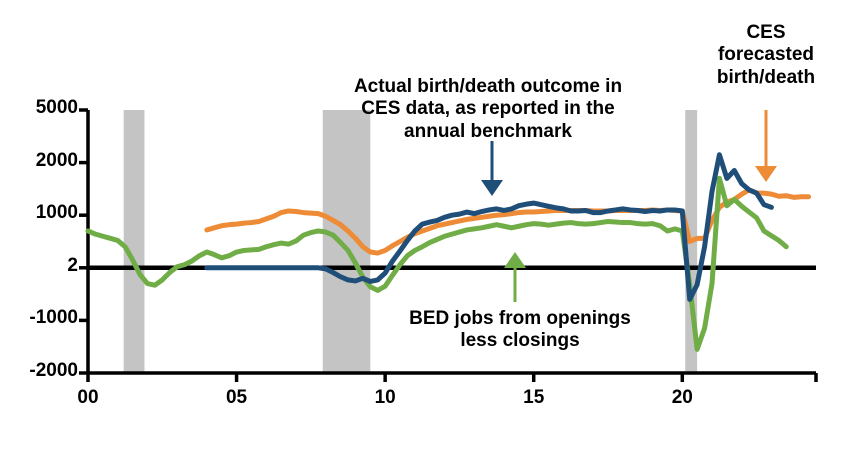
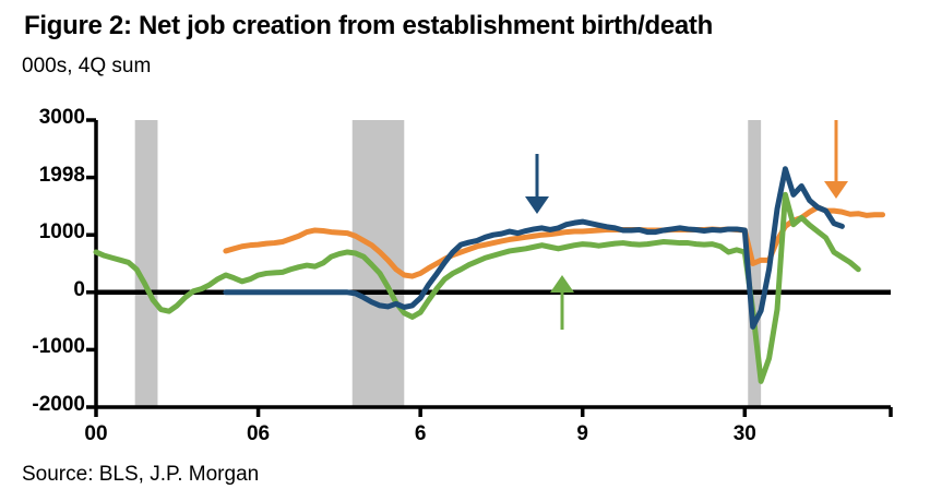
+ Figure 2: Net job creation from establishment birth/death
+ 000s, 4Q sum
+ Source: BLS, J.P. Morgan
- 5000
+ 3000
- 2000
+ 1998
  1000
- 2
+ 0
  -1000
  -2000
  00
- 05
+ 06
- 10
+ 6
- 15
+ 9
- 20
+ 30
- Actual birth/death outcome in CES data, as reported in the annual benchmark
- BED jobs from openings less closings
- CES forecasted birth/death
